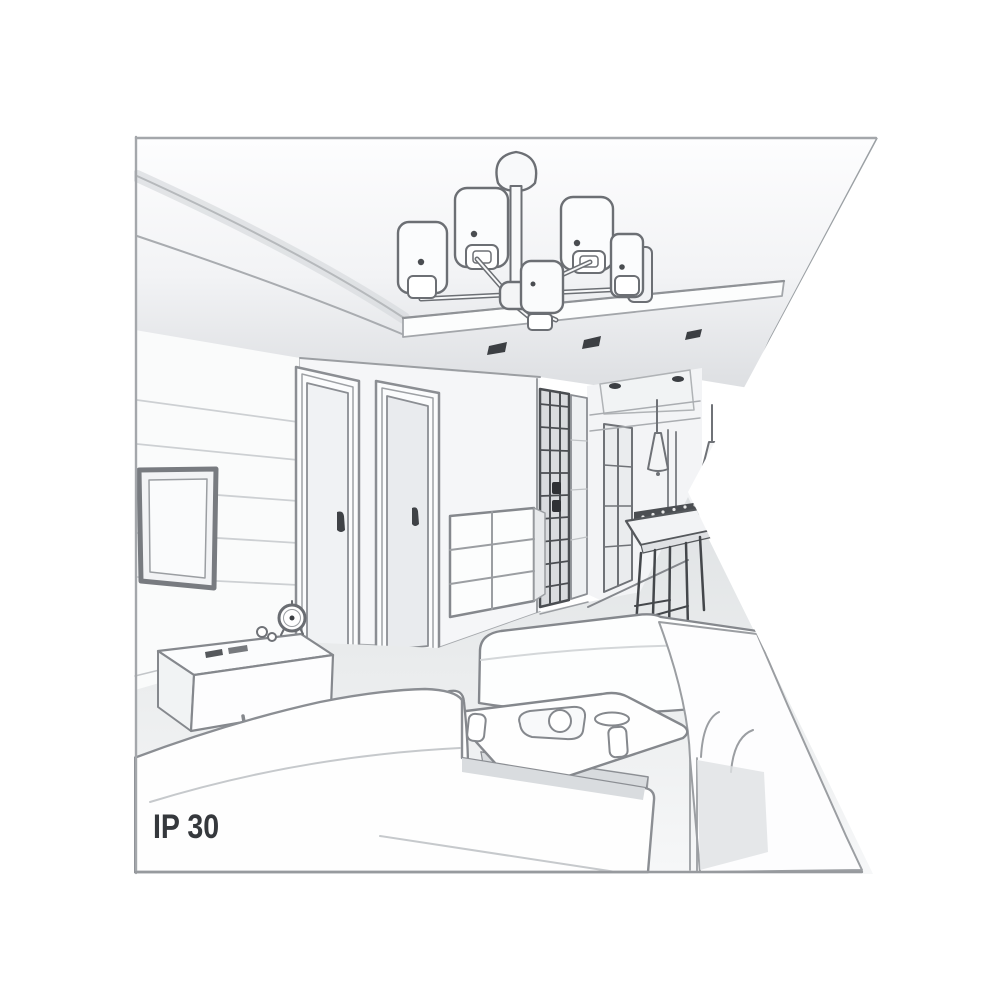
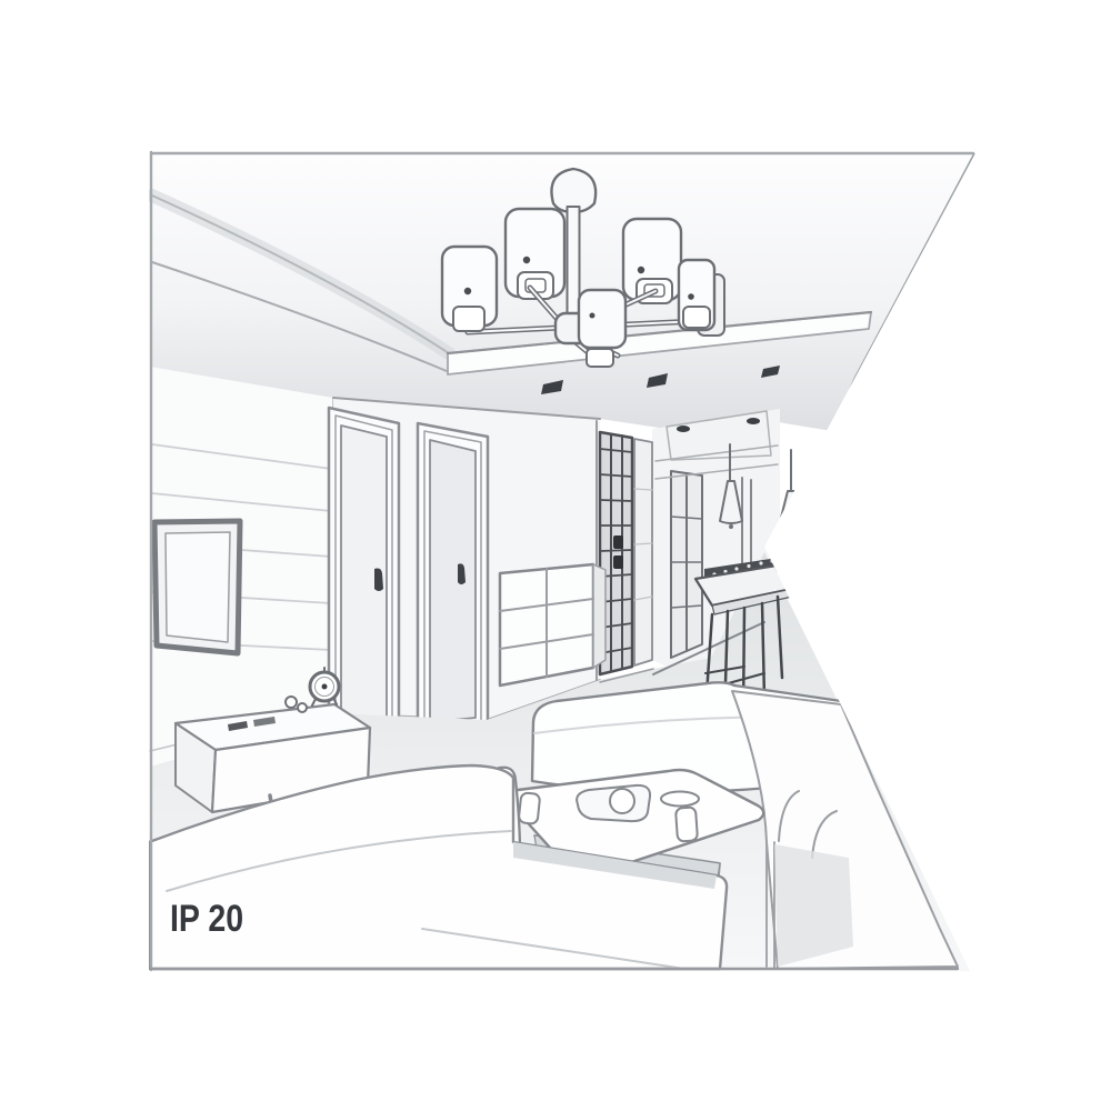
- IP 30
+ IP 20
